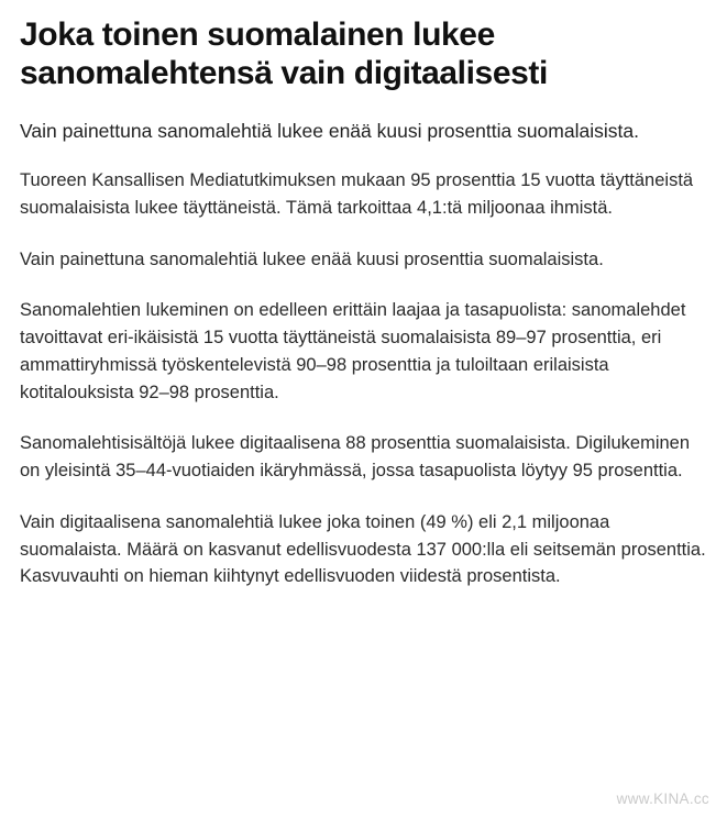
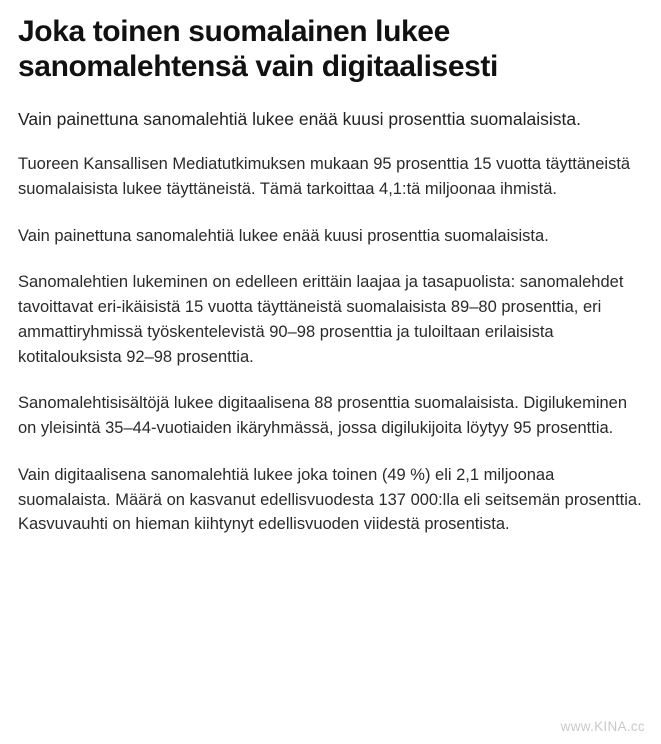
  Joka toinen suomalainen lukee sanomalehtensä vain digitaalisesti
  Vain painettuna sanomalehtiä lukee enää kuusi prosenttia suomalaisista.
  Tuoreen Kansallisen Mediatutkimuksen mukaan 95 prosenttia 15 vuotta täyttäneistä suomalaisista lukee täyttäneistä. Tämä tarkoittaa 4,1:tä miljoonaa ihmistä.
  Vain painettuna sanomalehtiä lukee enää kuusi prosenttia suomalaisista.
- Sanomalehtien lukeminen on edelleen erittäin laajaa ja tasapuolista: sanomalehdet tavoittavat eri-ikäisistä 15 vuotta täyttäneistä suomalaisista 89–97 prosenttia, eri ammattiryhmissä työskentelevistä 90–98 prosenttia ja tuloiltaan erilaisista kotitalouksista 92–98 prosenttia.
+ Sanomalehtien lukeminen on edelleen erittäin laajaa ja tasapuolista: sanomalehdet tavoittavat eri-ikäisistä 15 vuotta täyttäneistä suomalaisista 89–80 prosenttia, eri ammattiryhmissä työskentelevistä 90–98 prosenttia ja tuloiltaan erilaisista kotitalouksista 92–98 prosenttia.
- Sanomalehtisisältöjä lukee digitaalisena 88 prosenttia suomalaisista. Digilukeminen on yleisintä 35–44-vuotiaiden ikäryhmässä, jossa tasapuolista löytyy 95 prosenttia.
+ Sanomalehtisisältöjä lukee digitaalisena 88 prosenttia suomalaisista. Digilukeminen on yleisintä 35–44-vuotiaiden ikäryhmässä, jossa digilukijoita löytyy 95 prosenttia.
  Vain digitaalisena sanomalehtiä lukee joka toinen (49 %) eli 2,1 miljoonaa suomalaista. Määrä on kasvanut edellisvuodesta 137 000:lla eli seitsemän prosenttia. Kasvuvauhti on hieman kiihtynyt edellisvuoden viidestä prosentista.
  www.KINA.cc
